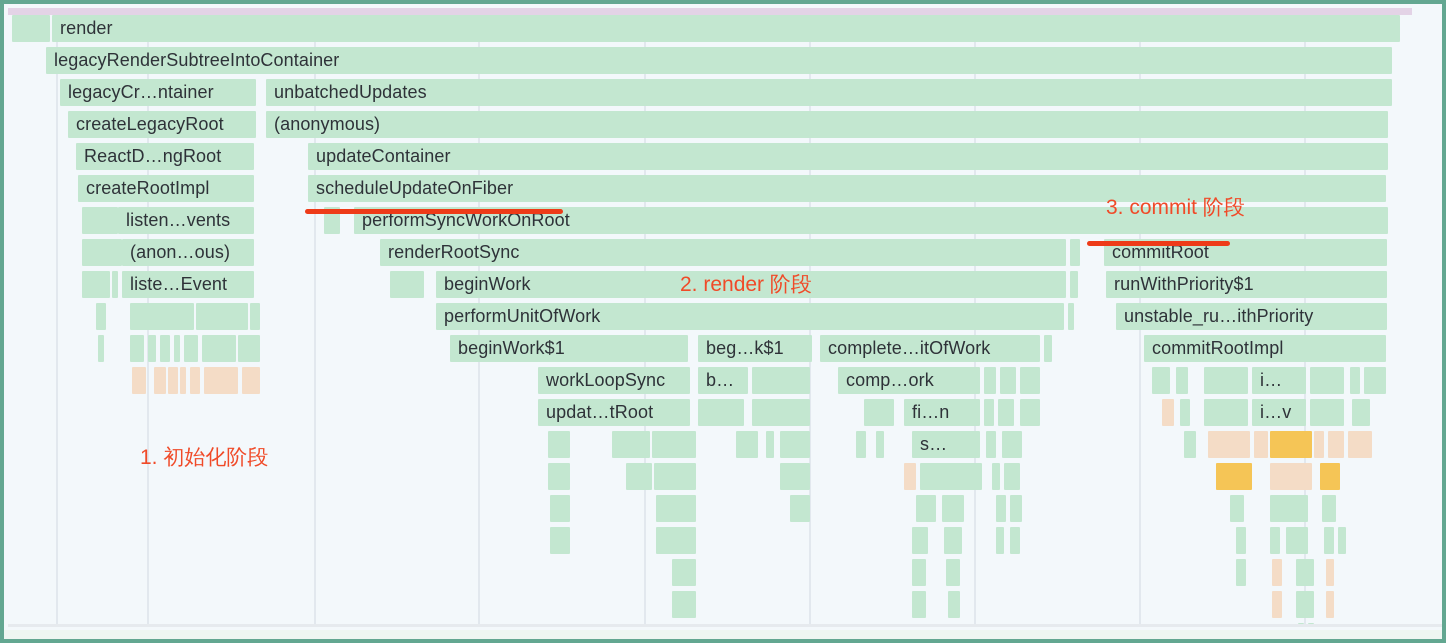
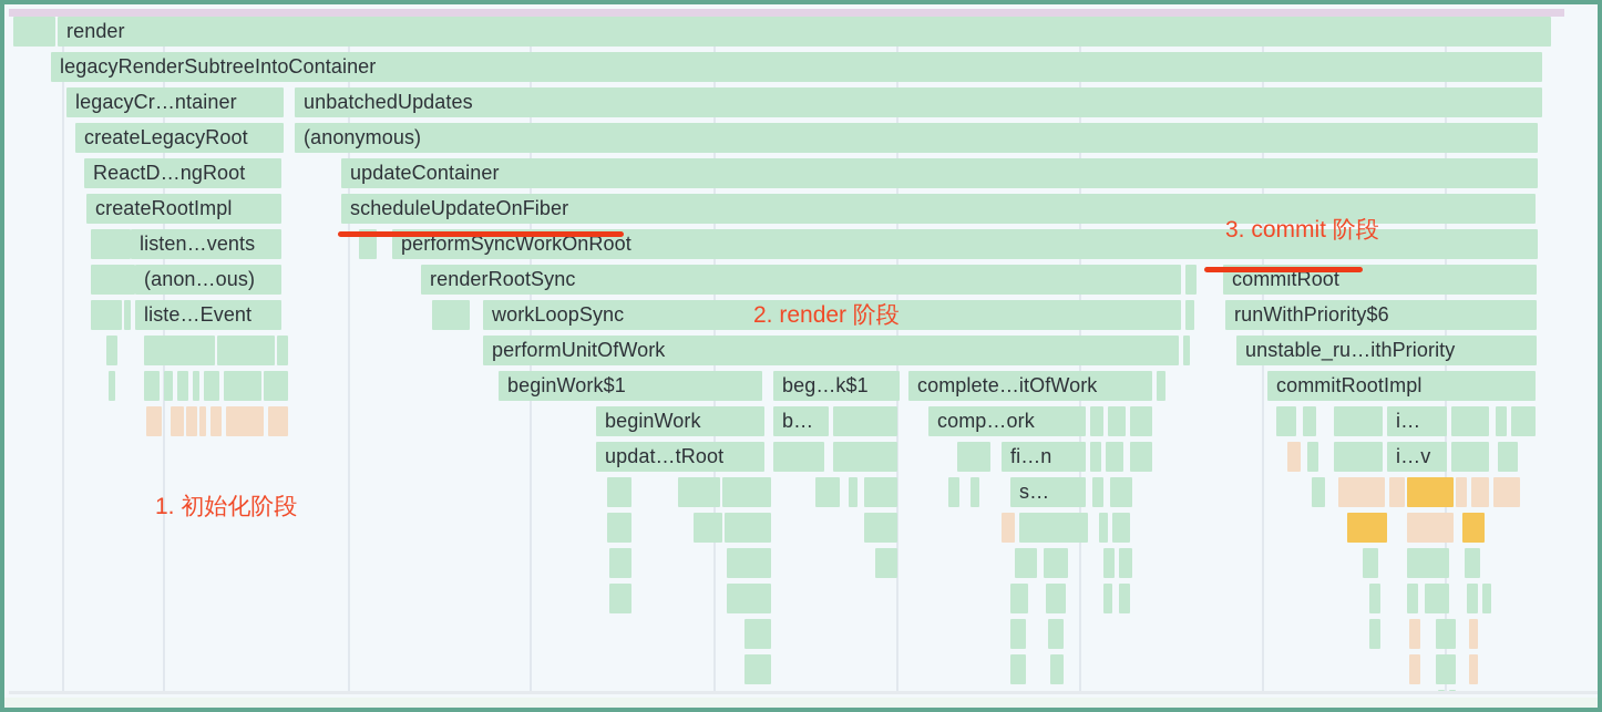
  render
  legacyRenderSubtreeIntoContainer
  legacyCr…ntainer
  unbatchedUpdates
  createLegacyRoot
  (anonymous)
  ReactD…ngRoot
  updateContainer
  createRootImpl
  scheduleUpdateOnFiber
  listen…vents
  performSyncWorkOnRoot
  (anon…ous)
  renderRootSync
  commitRoot
  liste…Event
- beginWork
+ workLoopSync
- runWithPriority$1
+ runWithPriority$6
  performUnitOfWork
  unstable_ru…ithPriority
  beginWork$1
  beg…k$1
  complete…itOfWork
  commitRootImpl
- workLoopSync
+ beginWork
  b…
  comp…ork
  i…
  updat…tRoot
  fi…n
  i…v
  s…
  1. 初始化阶段
  2. render 阶段
  3. commit 阶段
